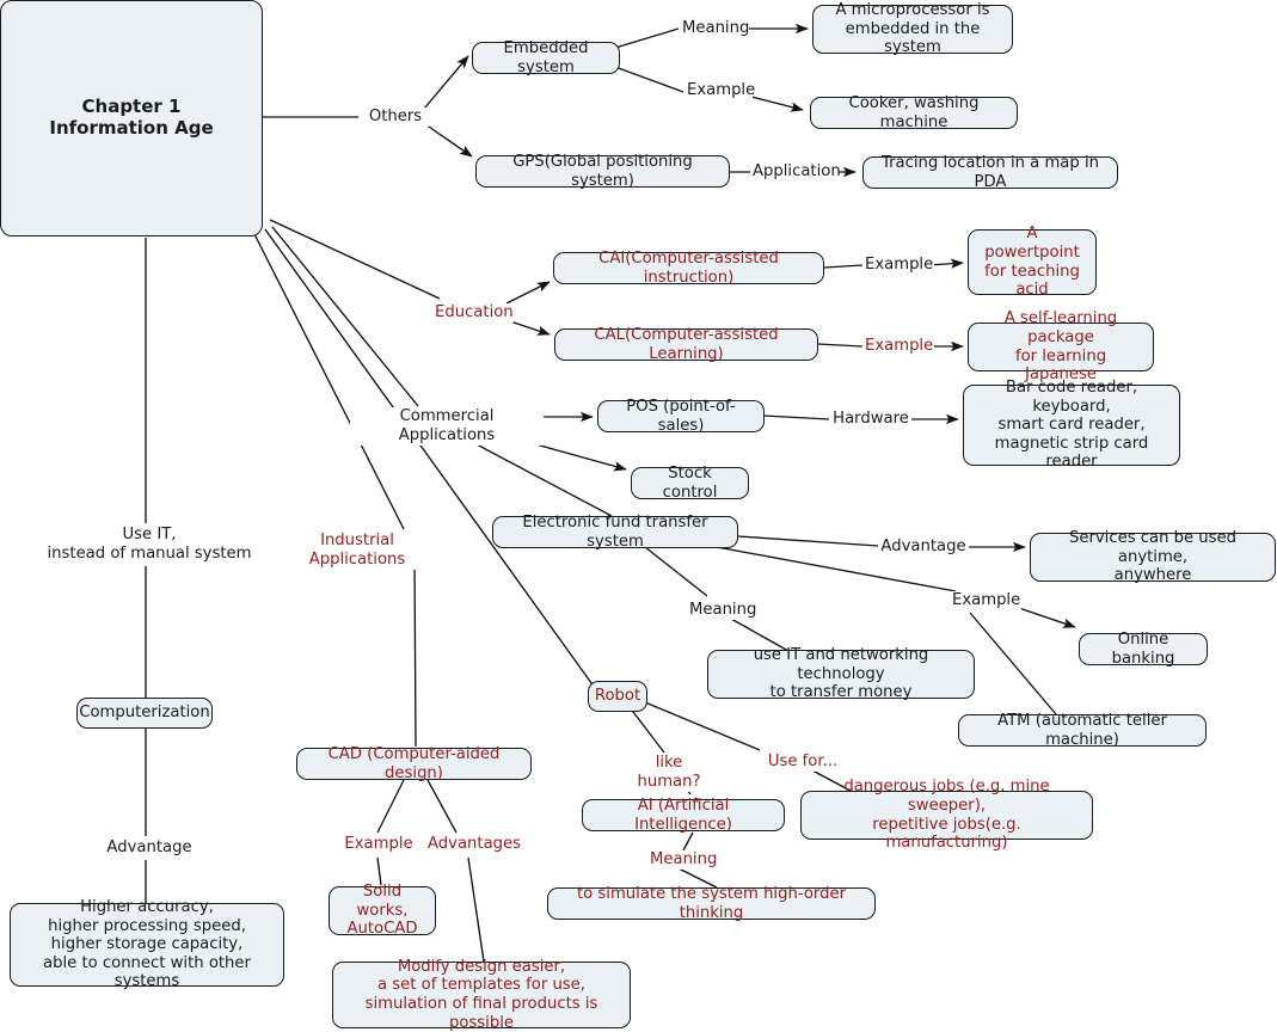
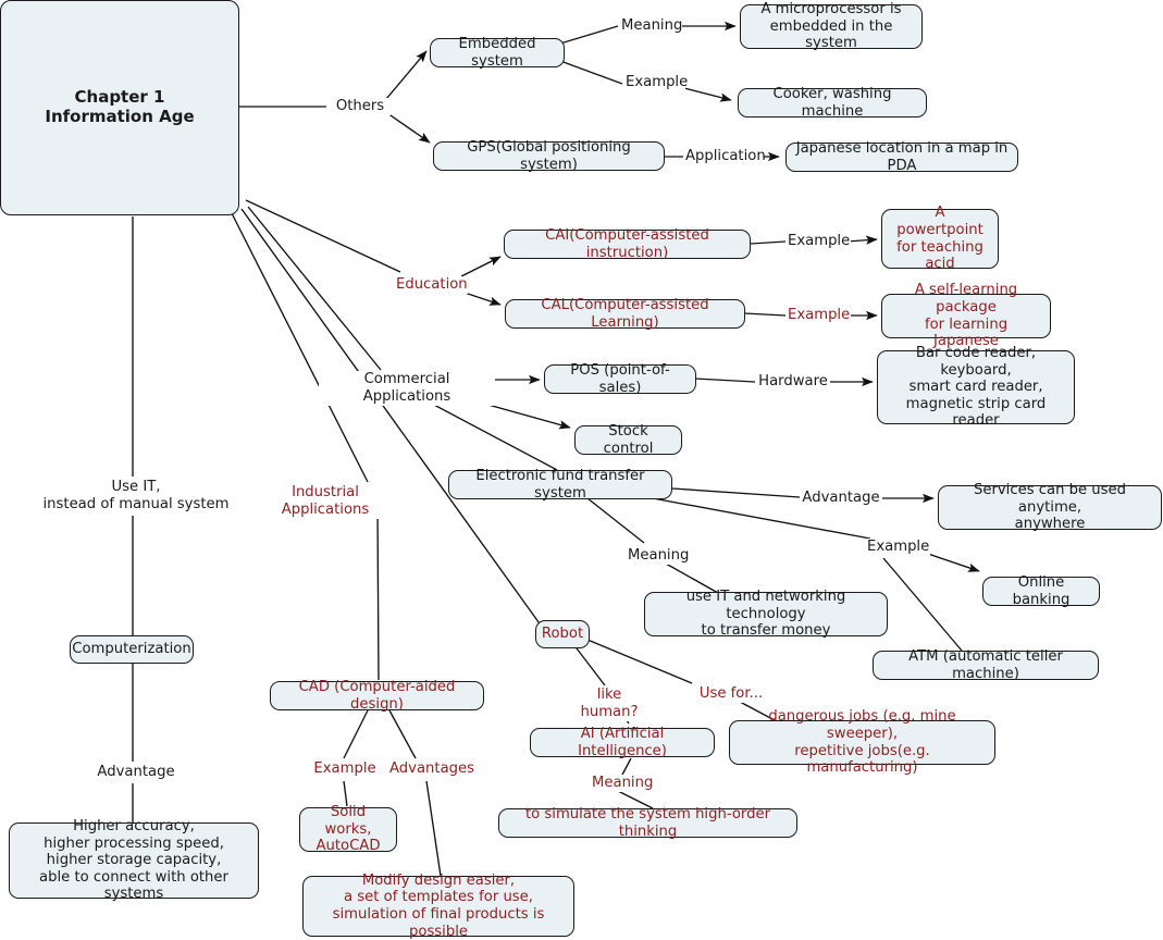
  Chapter 1
  Information Age
  Embedded system
  A microprocessor is
  embedded in the system
  Cooker, washing machine
  GPS(Global positioning system)
- Tracing location in a map in PDA
+ Japanese location in a map in PDA
  CAI(Computer-assisted instruction)
  A powertpoint
  for teaching
  acid
  CAL(Computer-assisted Learning)
  A self-learning package
  for learning Japanese
  POS (point-of-sales)
  Bar code reader,
  keyboard,
  smart card reader,
  magnetic strip card reader
  Stock control
  Electronic fund transfer system
  Services can be used anytime,
  anywhere
  use IT and networking technology
  to transfer money
  Online banking
  ATM (automatic teller machine)
  Robot
  AI (Artificial Intelligence)
  to simulate the system high-order thinking
  dangerous jobs (e.g. mine sweeper),
  repetitive jobs(e.g. manufacturing)
  CAD (Computer-aided design)
  Solid works,
  AutoCAD
  Modify design easier,
  a set of templates for use,
  simulation of final products is possible
  Computerization
  Higher accuracy,
  higher processing speed,
  higher storage capacity,
  able to connect with other systems
  Others
  Meaning
  Example
  Application
  Education
  Example
  Example
  Commercial Applications
  Hardware
  Advantage
  Meaning
  Example
  Industrial Applications
  like human?
  Use for...
  Meaning
  Example
  Advantages
  Use IT,
  instead of manual system
  Advantage
